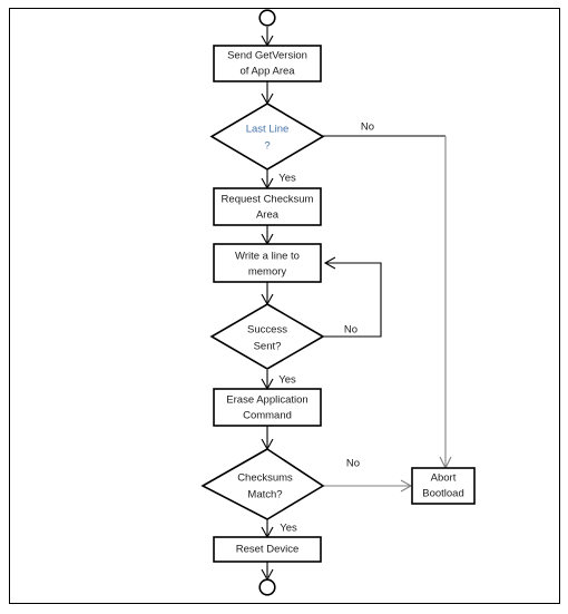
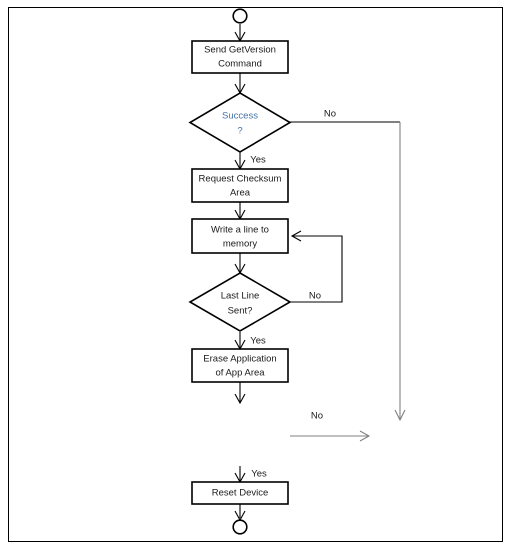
  Send GetVersion
- of App Area
+ Command
- Last Line
+ Success
  ?
  No
  Yes
  Request Checksum
  Area
  Write a line to
  memory
- Success
+ Last Line
  Sent?
  No
  Yes
  Erase Application
- Command
+ of App Area
- Checksums
- Match?
  No
  Yes
- Abort
- Bootload
  Reset Device
